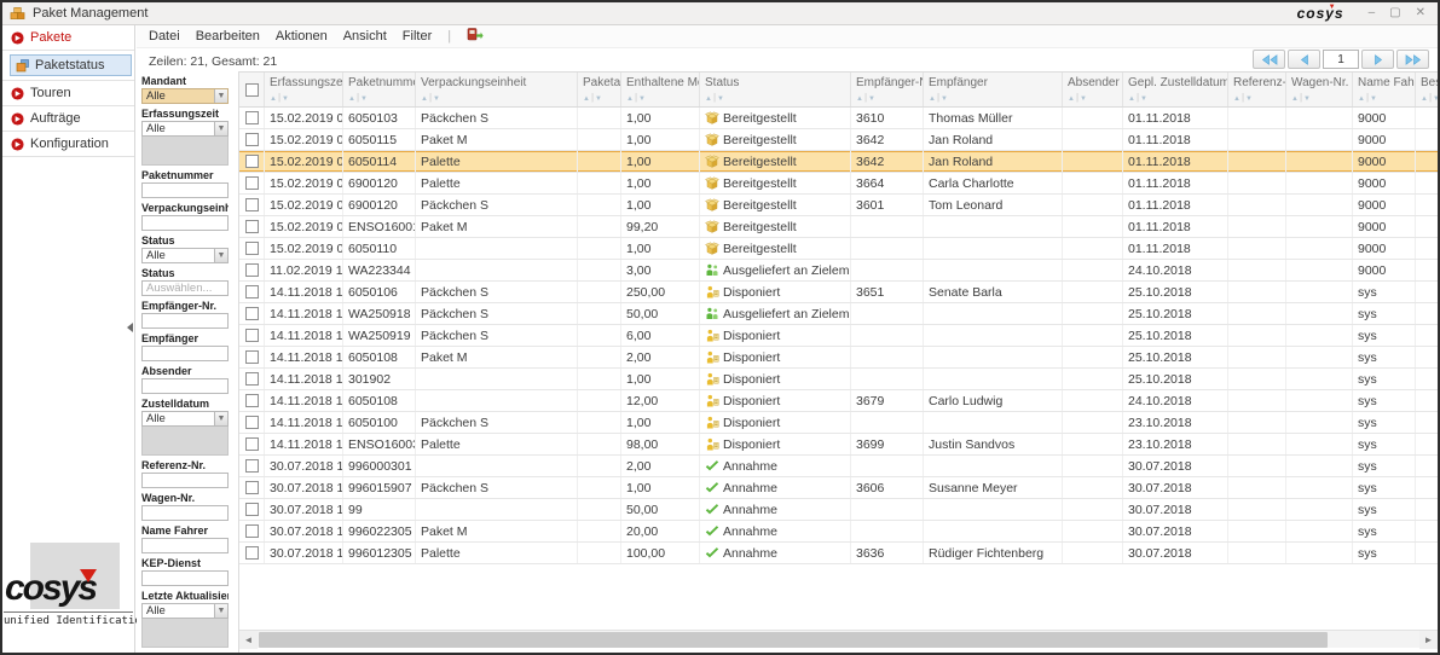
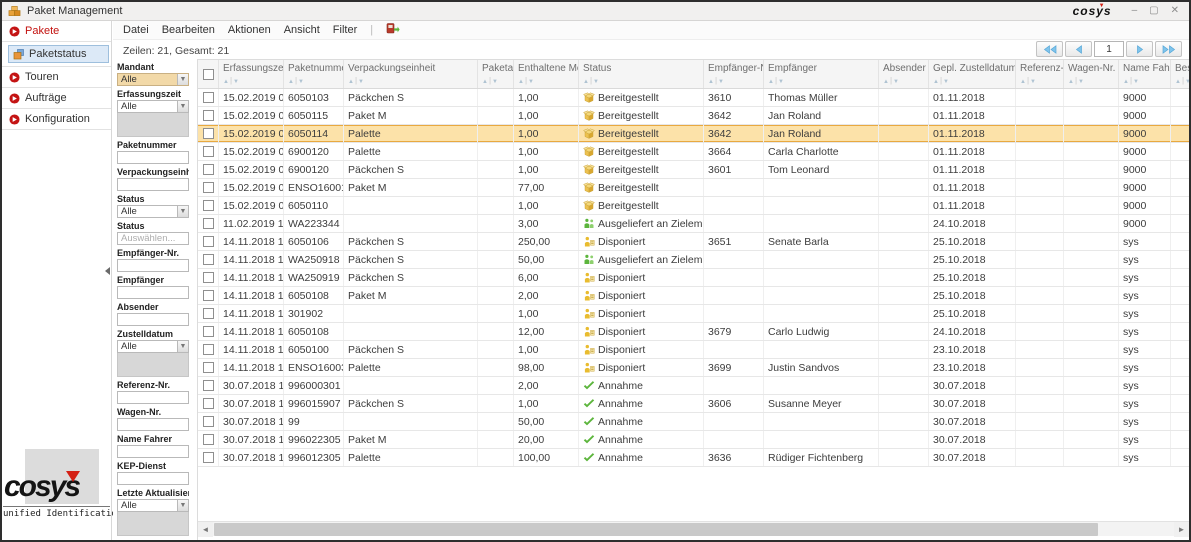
  Paket Management
  cosys
  –
  ▢
  ✕
  Pakete
  Paketstatus
  Touren
  Aufträge
  Konfiguration
  cosys
  unified Identificati
  Datei
  Bearbeiten
  Aktionen
  Ansicht
  Filter
  |
  Zeilen: 21, Gesamt: 21
  1
  Mandant
  Alle
  Erfassungszeit
  Alle
  Paketnummer
  Verpackungseinh
  Status
  Alle
  Status
  Auswählen...
  Empfänger-Nr.
  Empfänger
  Absender
  Zustelldatum
  Alle
  Referenz-Nr.
  Wagen-Nr.
  Name Fahrer
  KEP-Dienst
  Letzte Aktualisie
  Alle
  Erfassungsze
  Paketnumm
  Verpackungseinheit
  Paketa
  Enthaltene M
  Status
  Empfänger-
  Empfänger
  Absender
  Gepl. Zustelldatum
  Referenz-
  Wagen-Nr.
  Name Fah
  15.02.2019 0
  6050103
  Päckchen S
  1,00
  Bereitgestellt
  3610
  Thomas Müller
  01.11.2018
  9000
  15.02.2019 0
  6050115
  Paket M
  1,00
  Bereitgestellt
  3642
  Jan Roland
  01.11.2018
  9000
  15.02.2019 0
  6050114
  Palette
  1,00
  Bereitgestellt
  3642
  Jan Roland
  01.11.2018
  9000
  15.02.2019 0
  6900120
  Palette
  1,00
  Bereitgestellt
  3664
  Carla Charlotte
  01.11.2018
  9000
  15.02.2019 0
  6900120
  Päckchen S
  1,00
  Bereitgestellt
  3601
  Tom Leonard
  01.11.2018
  9000
  15.02.2019 0
  ENSO1600
  Paket M
- 99,20
+ 77,00
  Bereitgestellt
  01.11.2018
  9000
  15.02.2019 0
  6050110
  1,00
  Bereitgestellt
  01.11.2018
  9000
  11.02.2019 1
  WA223344
  3,00
  Ausgeliefert an Zielem
  24.10.2018
  9000
  14.11.2018 1
  6050106
  Päckchen S
  250,00
  Disponiert
  3651
  Senate Barla
  25.10.2018
  sys
  14.11.2018 1
  WA250918
  Päckchen S
  50,00
  Ausgeliefert an Zielem
  25.10.2018
  sys
  14.11.2018 1
  WA250919
  Päckchen S
  6,00
  Disponiert
  25.10.2018
  sys
  14.11.2018 1
  6050108
  Paket M
  2,00
  Disponiert
  25.10.2018
  sys
  14.11.2018 1
  301902
  1,00
  Disponiert
  25.10.2018
  sys
  14.11.2018 1
  6050108
  12,00
  Disponiert
  3679
  Carlo Ludwig
  24.10.2018
  sys
  14.11.2018 1
  6050100
  Päckchen S
  1,00
  Disponiert
  23.10.2018
  sys
  14.11.2018 1
  ENSO1600
  Palette
  98,00
  Disponiert
  3699
  Justin Sandvos
  23.10.2018
  sys
  30.07.2018 1
  996000301
  2,00
  Annahme
  30.07.2018
  sys
  30.07.2018 1
  996015907
  Päckchen S
  1,00
  Annahme
  3606
  Susanne Meyer
  30.07.2018
  sys
  30.07.2018 1
  99
  50,00
  Annahme
  30.07.2018
  sys
  30.07.2018 1
  996022305
  Paket M
  20,00
  Annahme
  30.07.2018
  sys
  30.07.2018 1
  996012305
  Palette
  100,00
  Annahme
  3636
  Rüdiger Fichtenberg
  30.07.2018
  sys
  ◄
  ►
